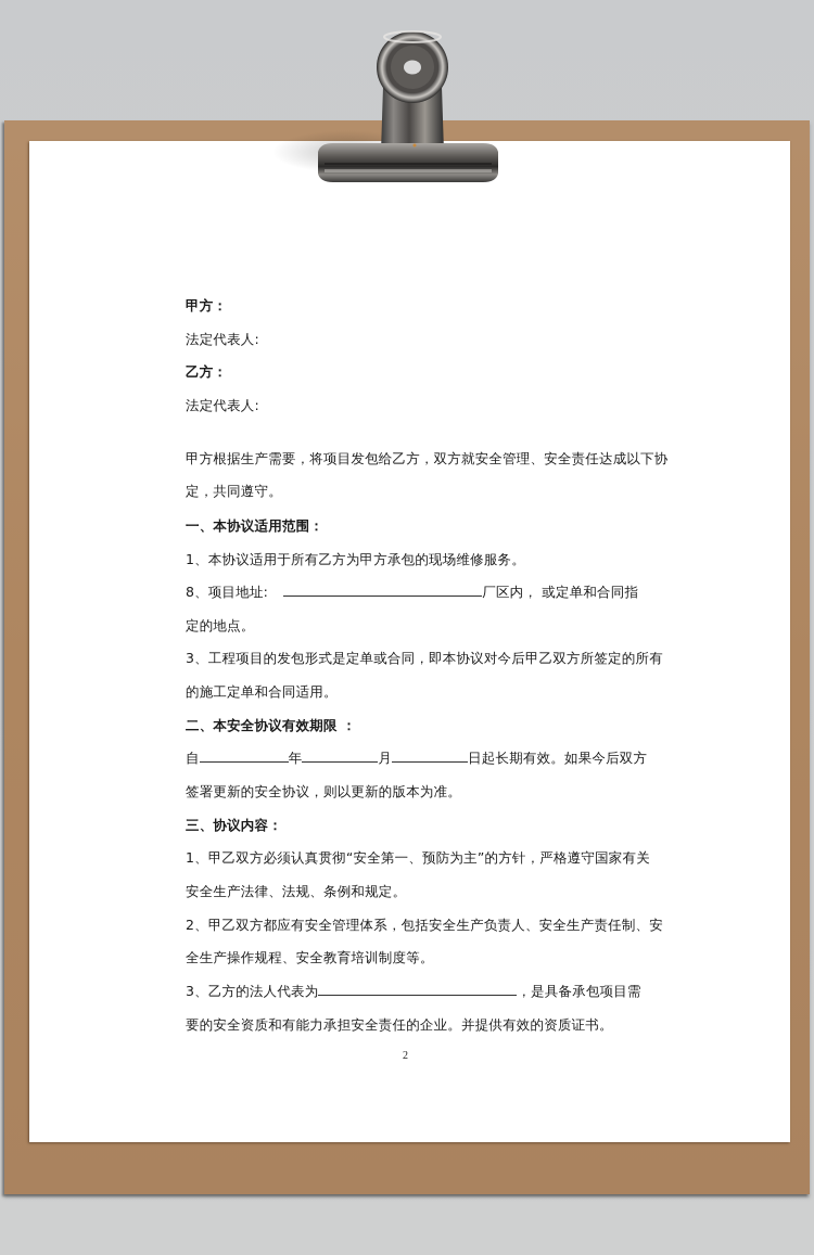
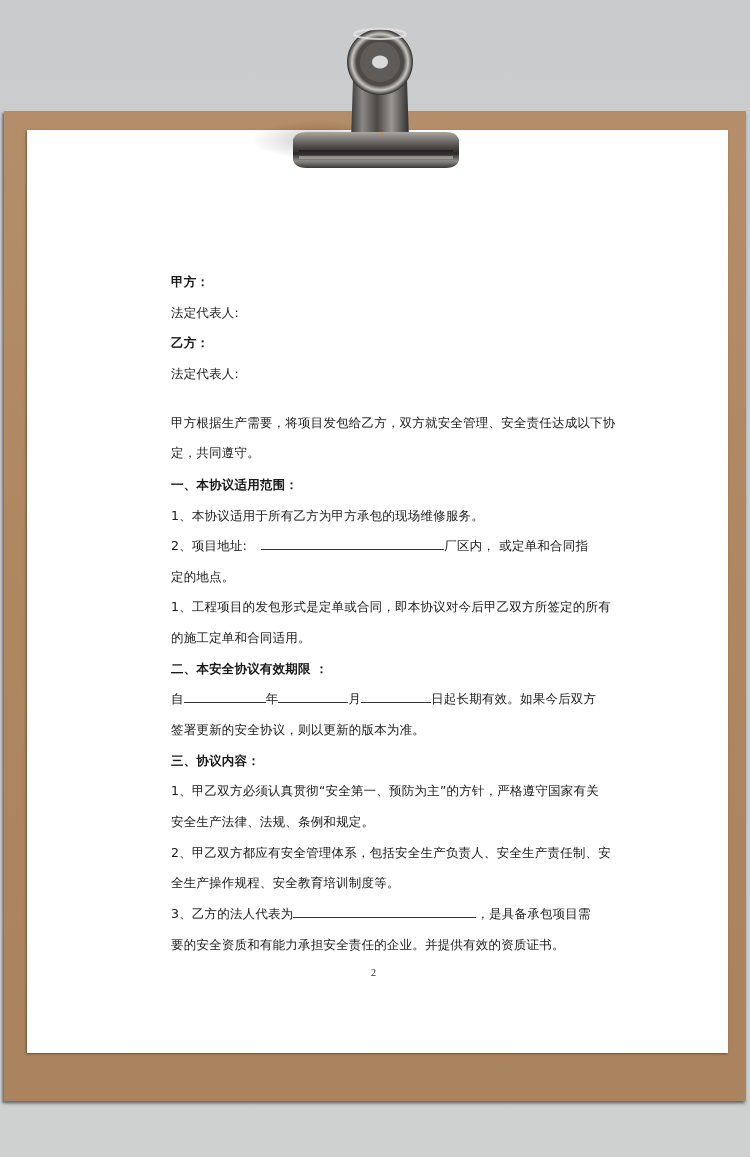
  甲方：
  法定代表人:
  乙方：
  法定代表人:
  甲方根据生产需要，将项目发包给乙方，双方就安全管理、安全责任达成以下协
  定，共同遵守。
  一、本协议适用范围：
  1、本协议适用于所有乙方为甲方承包的现场维修服务。
- 8、项目地址:
+ 2、项目地址:
  厂区内， 或定单和合同指
  定的地点。
- 3、工程项目的发包形式是定单或合同，即本协议对今后甲乙双方所签定的所有
+ 1、工程项目的发包形式是定单或合同，即本协议对今后甲乙双方所签定的所有
  的施工定单和合同适用。
  二、本安全协议有效期限 ：
  自 年 月 日起长期有效。如果今后双方
  签署更新的安全协议，则以更新的版本为准。
  三、协议内容：
  1、甲乙双方必须认真贯彻“安全第一、预防为主”的方针，严格遵守国家有关
  安全生产法律、法规、条例和规定。
  2、甲乙双方都应有安全管理体系，包括安全生产负责人、安全生产责任制、安
  全生产操作规程、安全教育培训制度等。
  3、乙方的法人代表为
  ，是具备承包项目需
  要的安全资质和有能力承担安全责任的企业。并提供有效的资质证书。
  2
